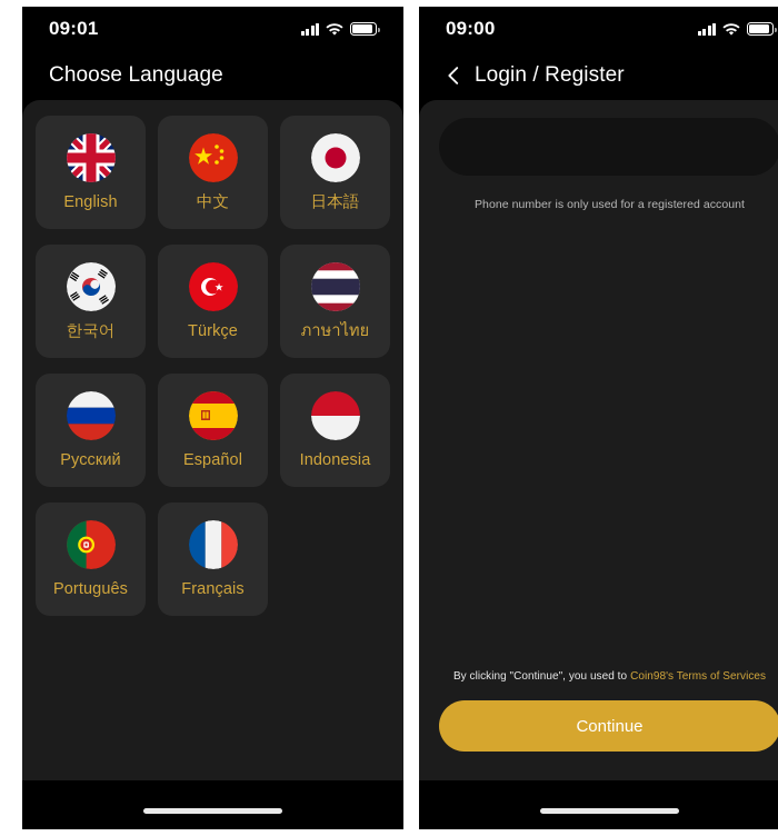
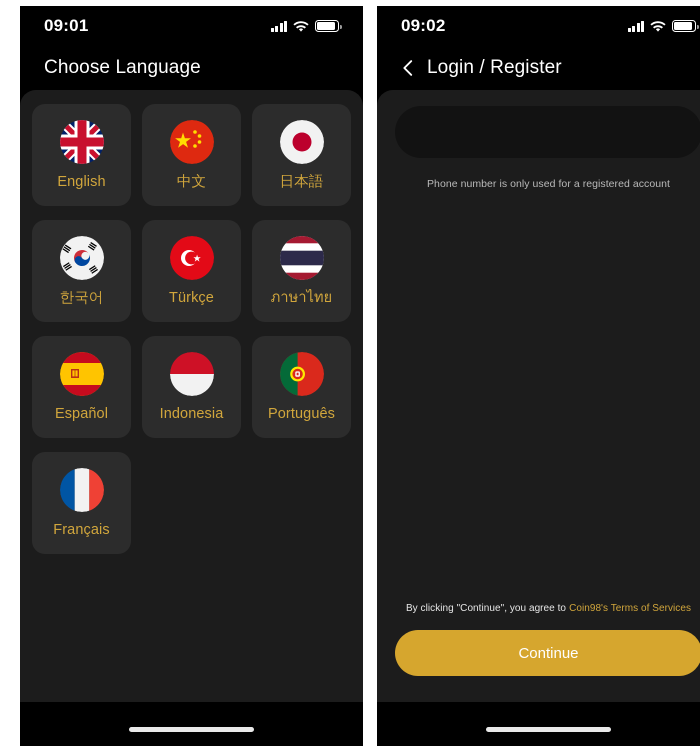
  09:01
  Choose Language
  English
  中文
  日本語
  한국어
  Türkçe
  ภาษาไทย
- Русский
  Español
  Indonesia
  Português
  Français
- 09:00
+ 09:02
  Login / Register
  Phone number is only used for a registered account
- By clicking "Continue", you used to Coin98's Terms of Services
+ By clicking "Continue", you agree to Coin98's Terms of Services
  Continue
